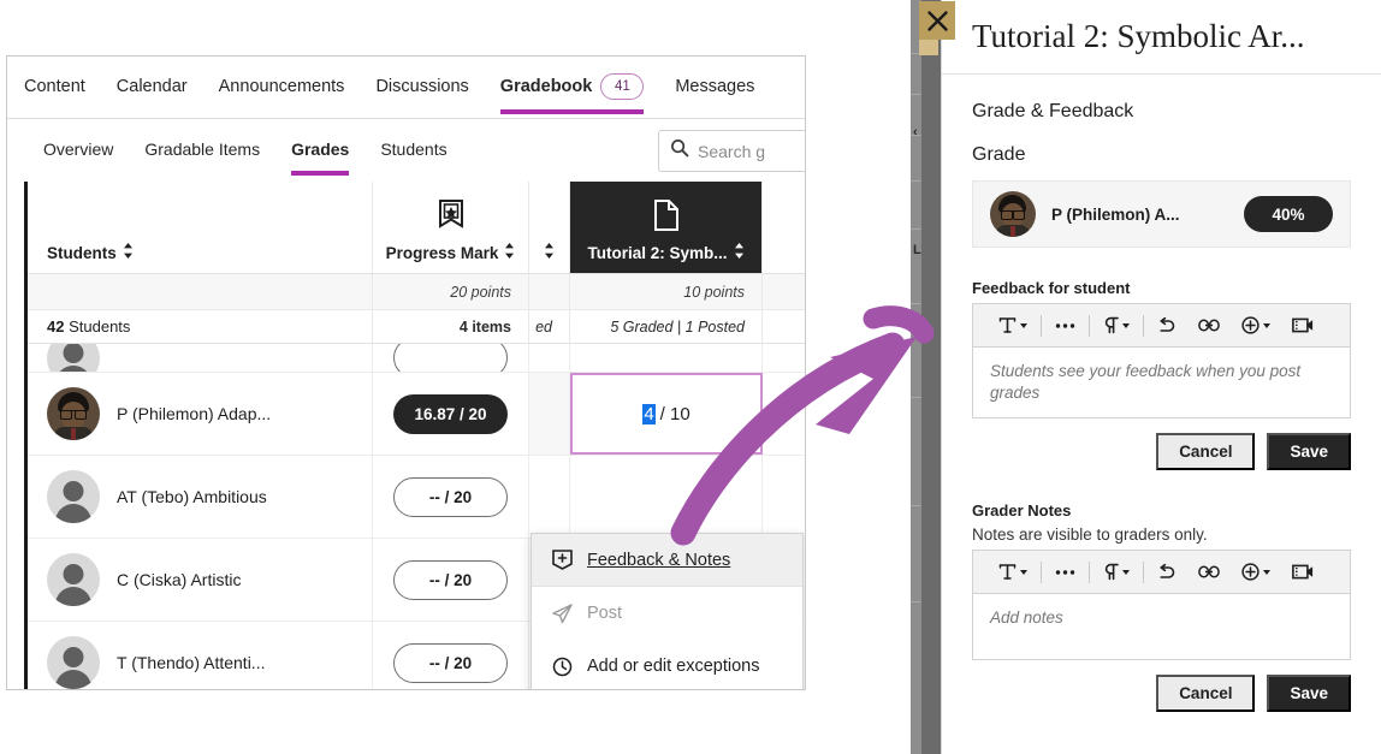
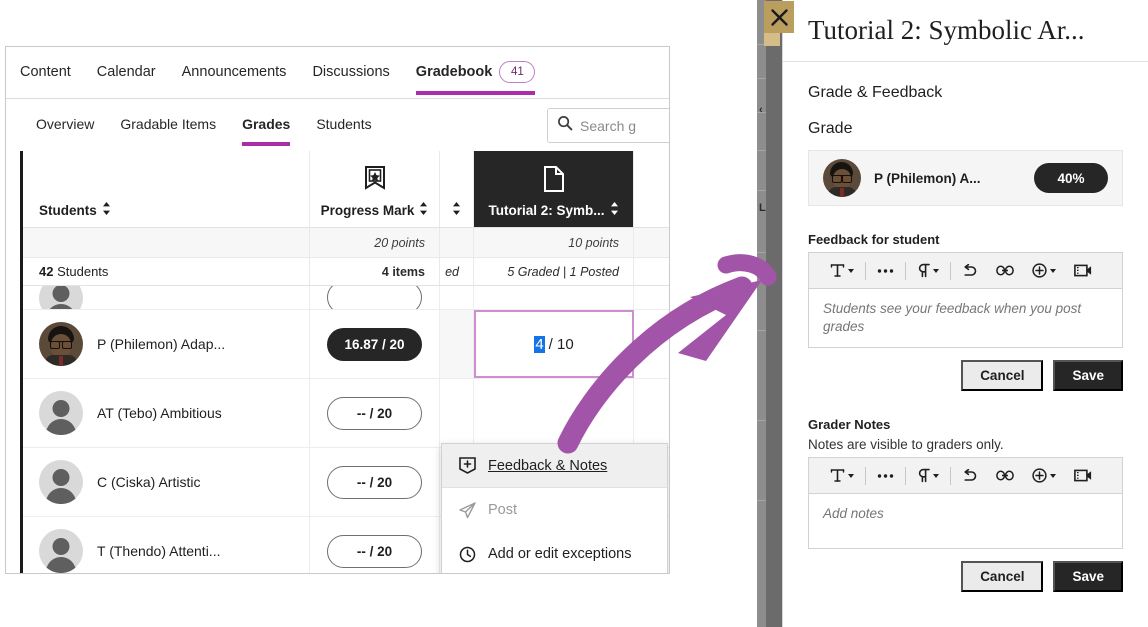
  Content
  Calendar
  Announcements
  Discussions
  Gradebook 41
- Messages
  Overview
  Gradable Items
  Grades
  Students
  Search g
  Students
  Progress Mark
  Tutorial 2: Symb...
  20 points
  10 points
  42 Students
  4 items
  ed
  5 Graded | 1 Posted
  P (Philemon) Adap...
  16.87 / 20
  4
  / 10
  AT (Tebo) Ambitious
  -- / 20
  C (Ciska) Artistic
  -- / 20
  T (Thendo) Attenti...
  -- / 20
  Feedback & Notes
  Post
  Add or edit exceptions
  ‹
  Tutorial 2: Symbolic Ar...
  Grade & Feedback
  Grade
  P (Philemon) A...
  40%
  Feedback for student
  Students see your feedback when you post grades
  Cancel
  Save
  Grader Notes
  Notes are visible to graders only.
  Add notes
  Cancel
  Save
